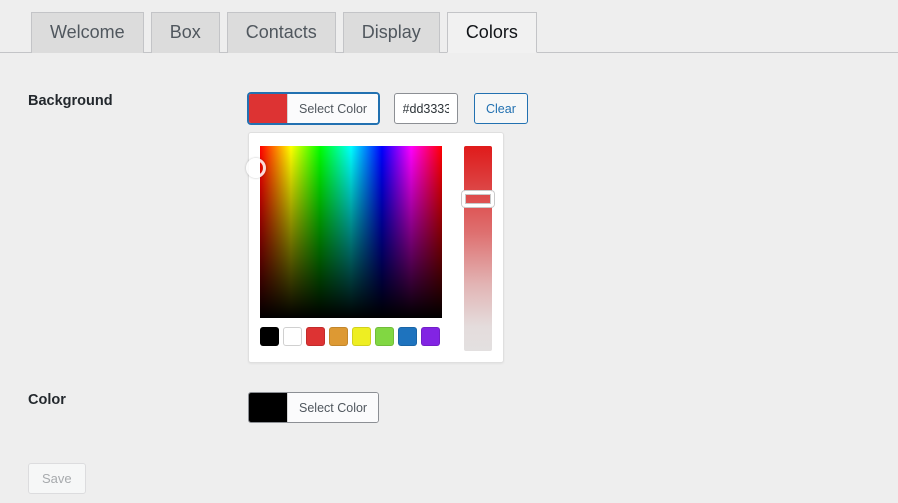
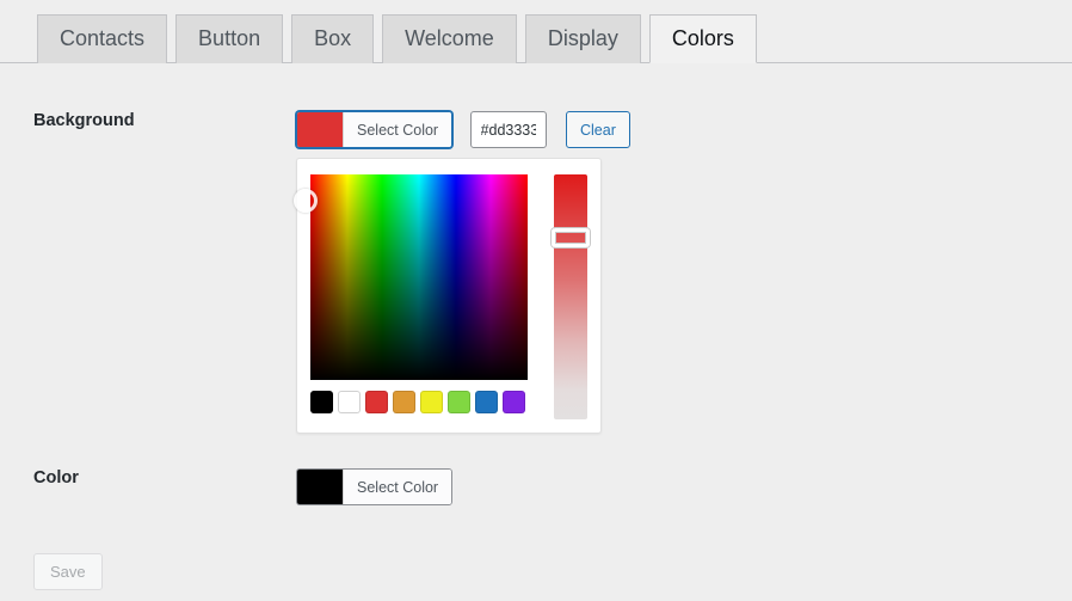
- Welcome
+ Contacts
+ Button
  Box
- Contacts
+ Welcome
  Display
  Colors
  Background
  Select Color
  #dd3333 Clear
  Color
  Select Color
  Save
